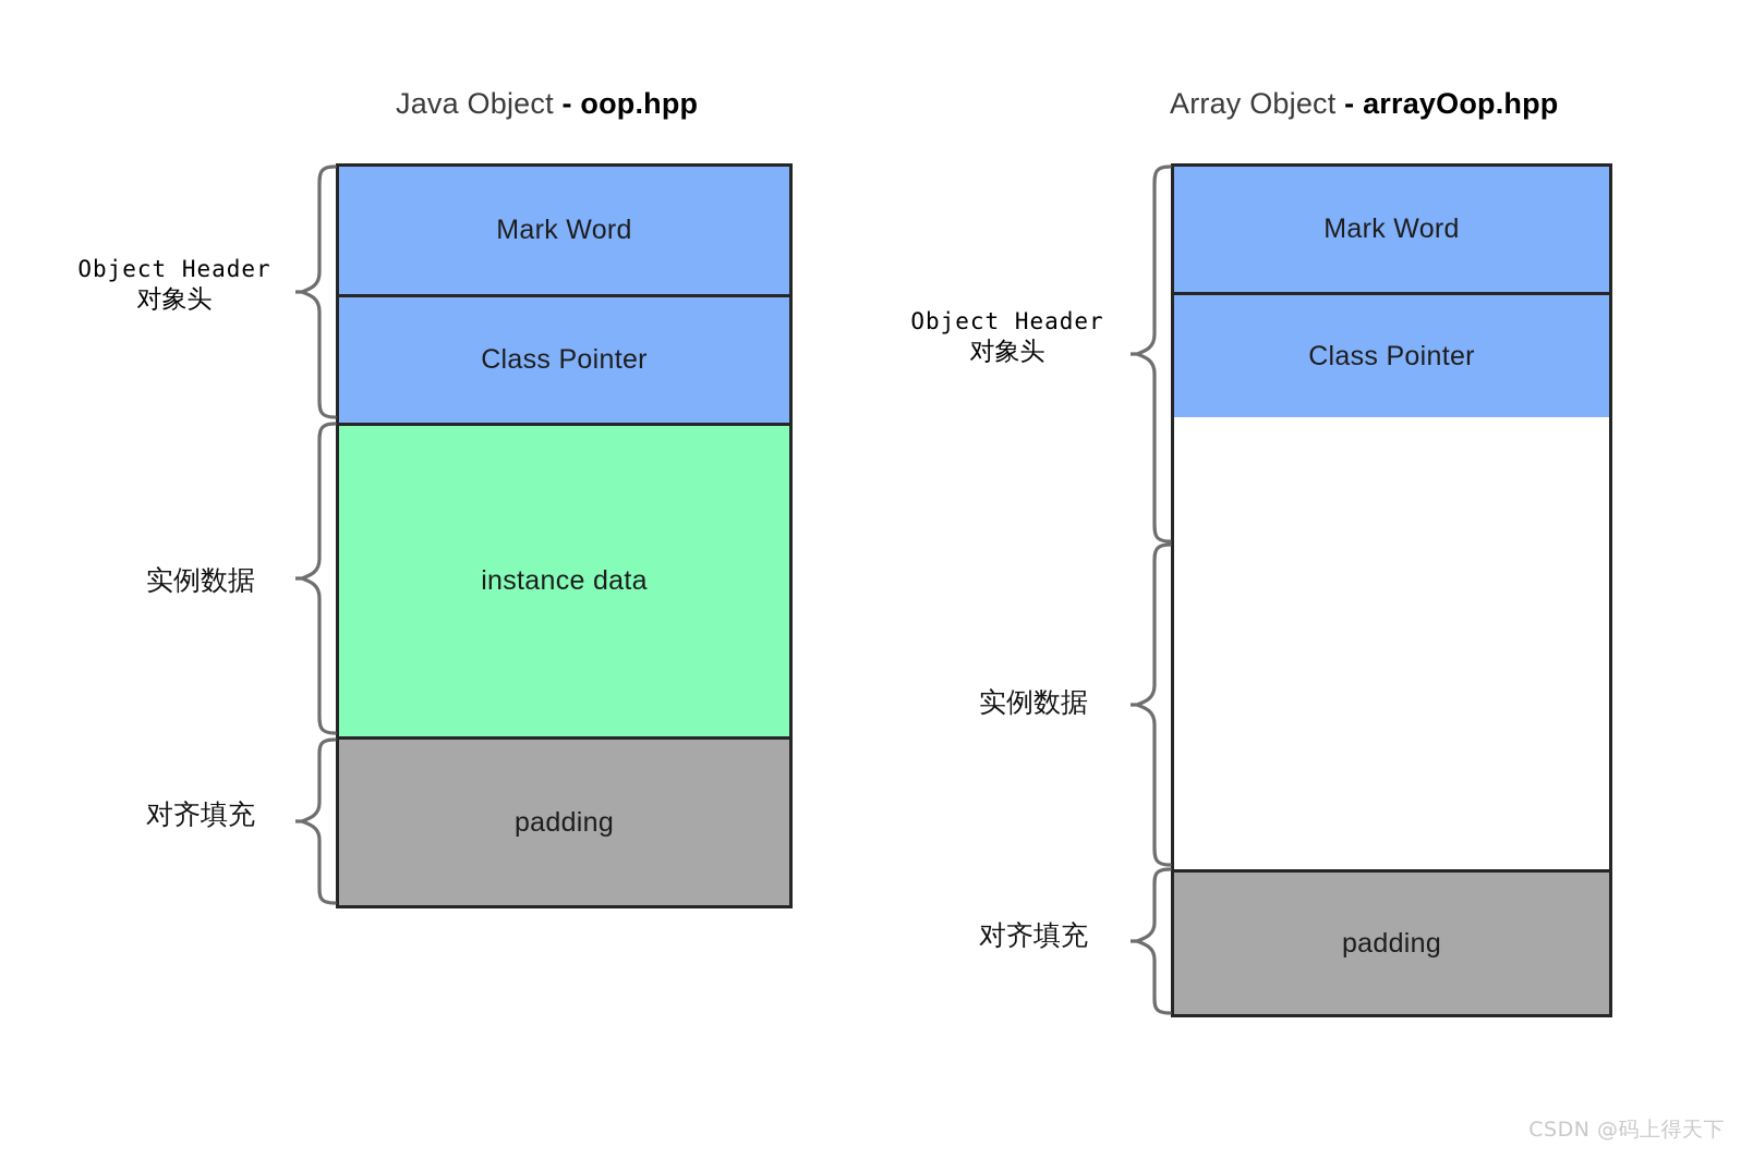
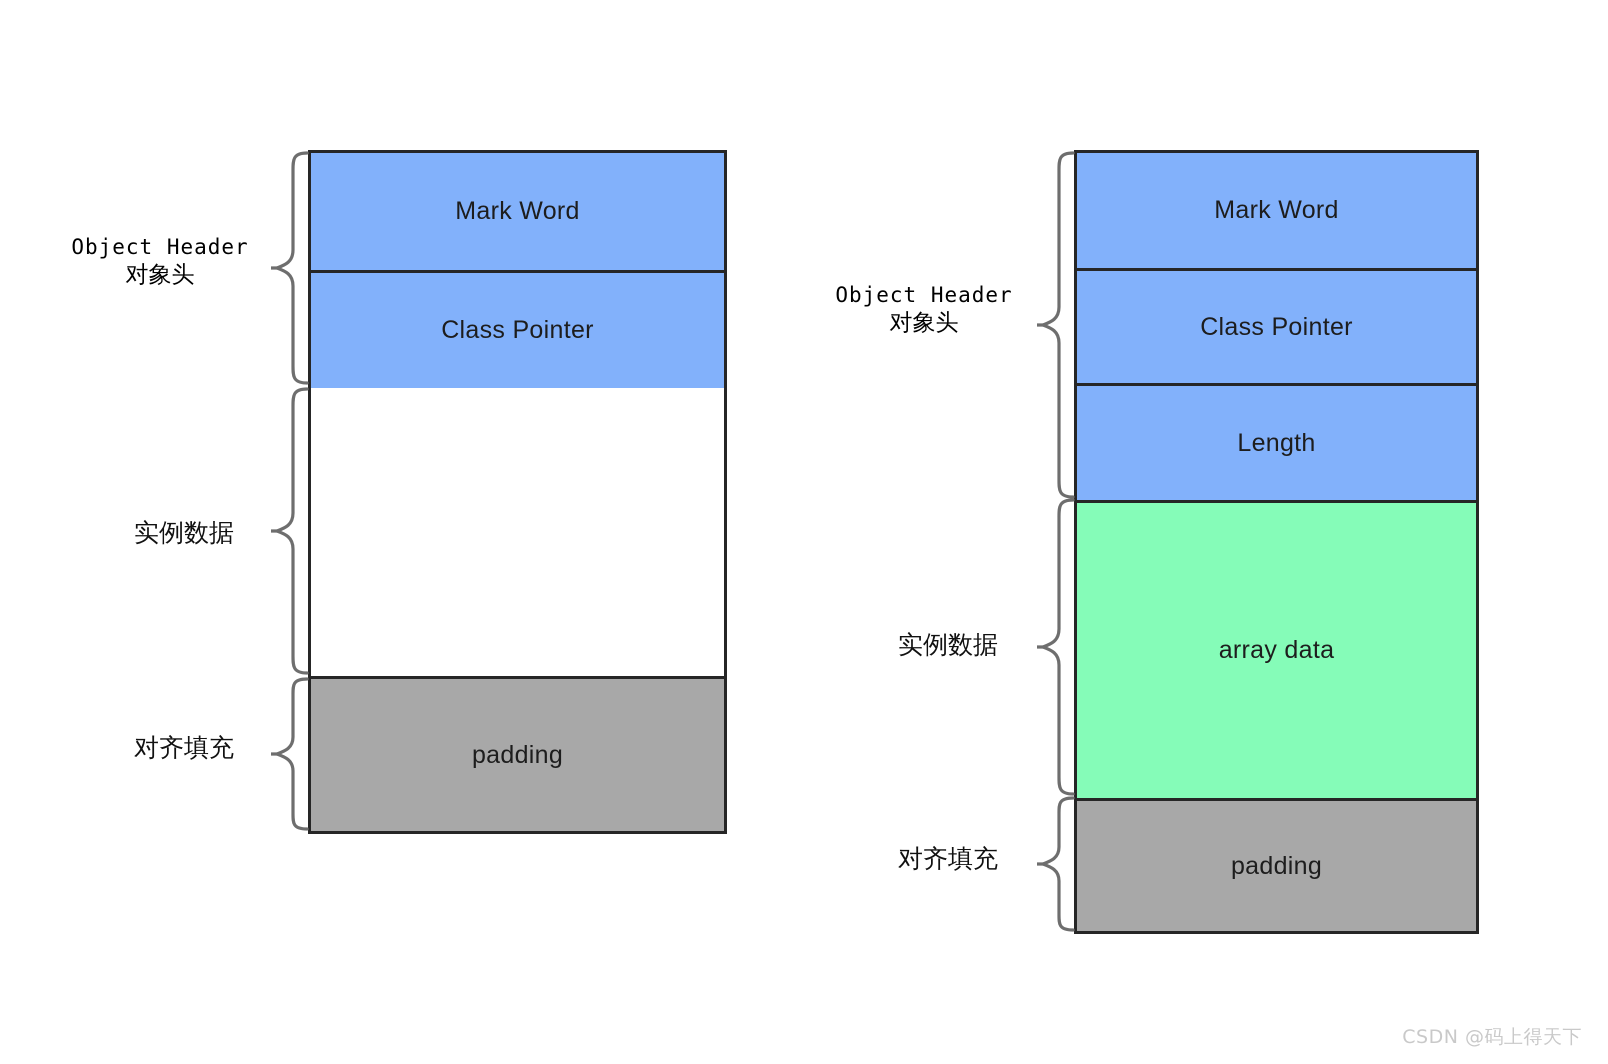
- Java Object - oop.hpp
- Array Object - arrayOop.hpp
  Mark Word
  Class Pointer
- instance data
  padding
  Object Header
  对象头
  实例数据
  对齐填充
  Mark Word
  Class Pointer
+ Length
+ array data
  padding
  Object Header
  对象头
  实例数据
  对齐填充
  CSDN @码上得天下
